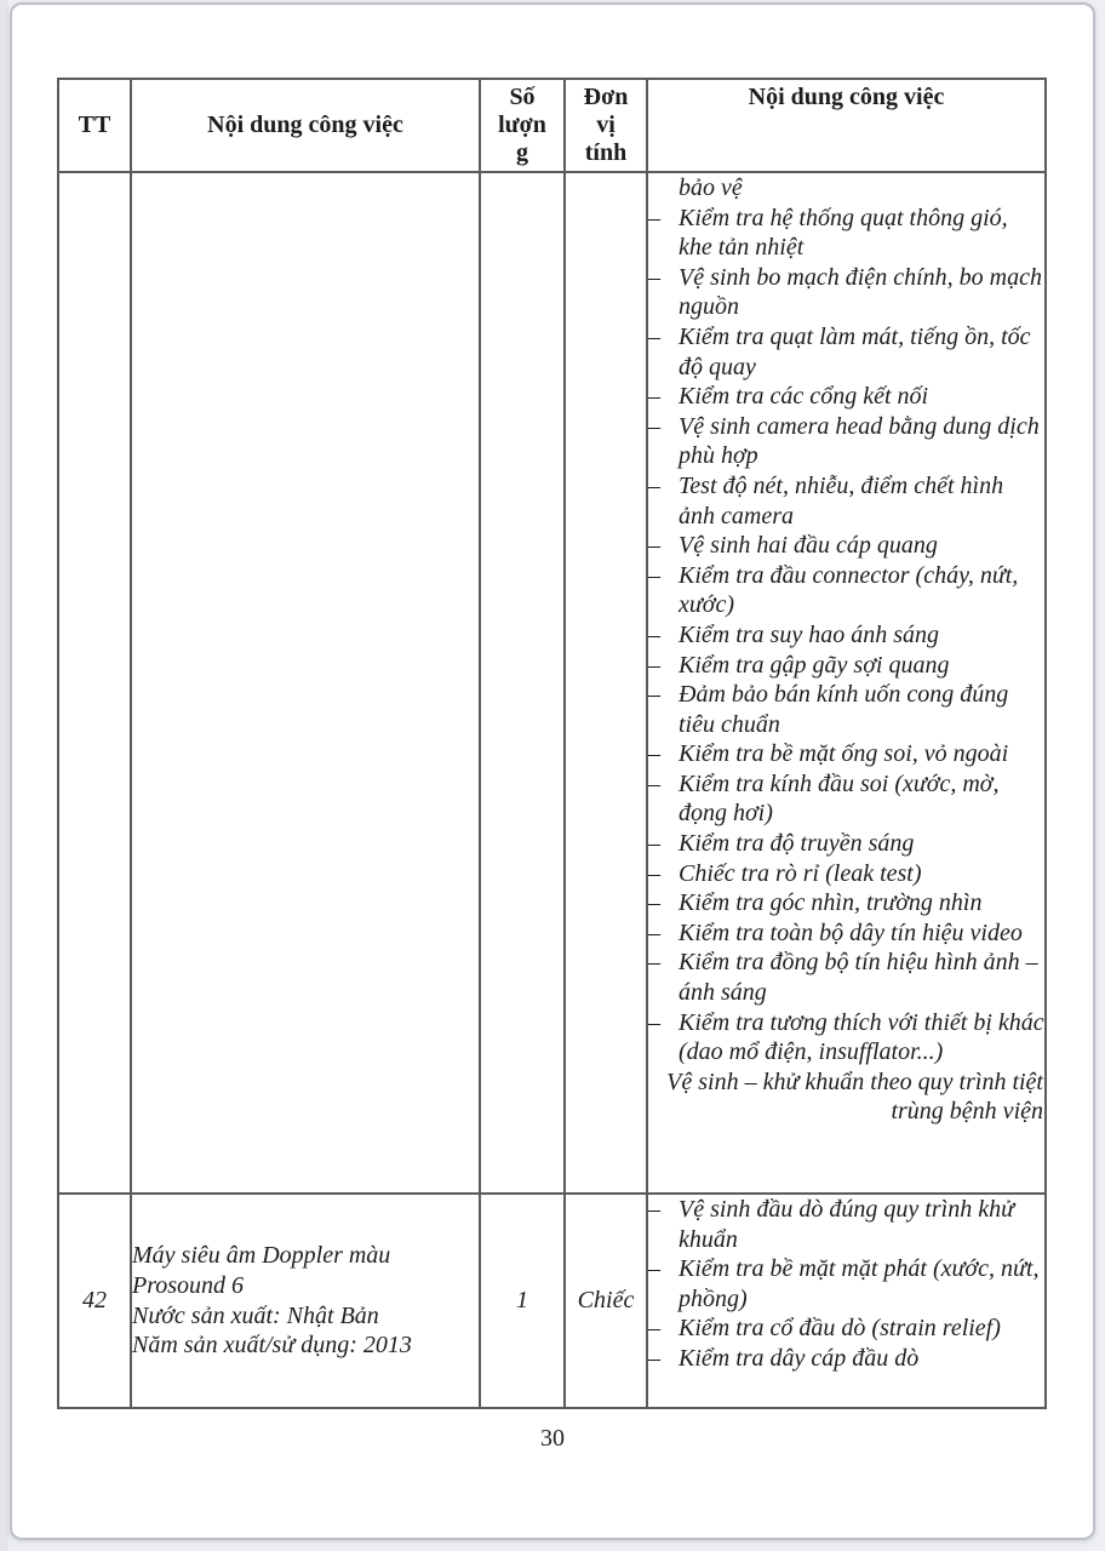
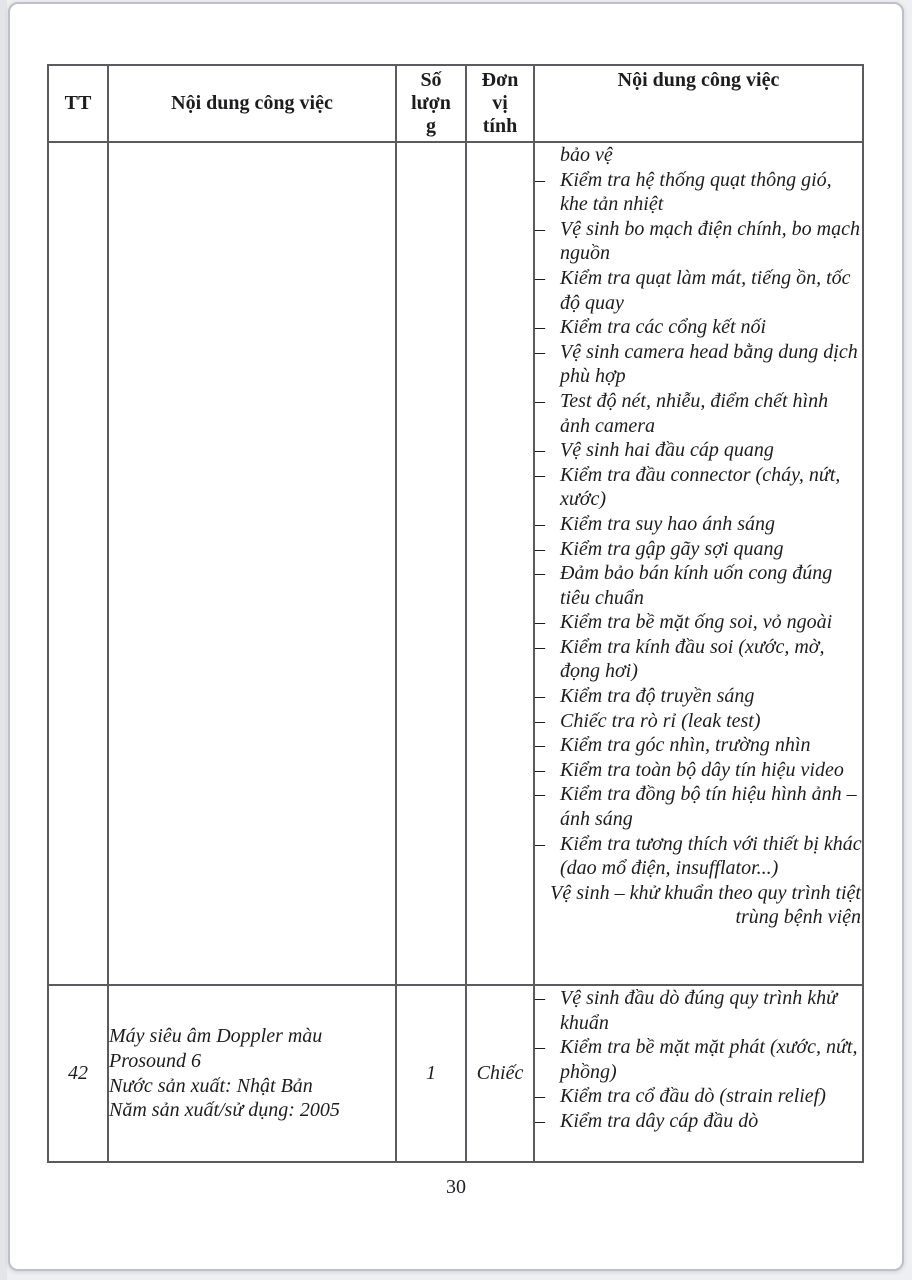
  TT	Nội dung công việc	Số lượn g	Đơn vị tính	Nội dung công việc
  				bảo vệ– Kiểm tra hệ thống quạt thông gió, khe tản nhiệt– Vệ sinh bo mạch điện chính, bo mạch nguồn– Kiểm tra quạt làm mát, tiếng ồn, tốc độ quay– Kiểm tra các cổng kết nối– Vệ sinh camera head bằng dung dịch phù hợp– Test độ nét, nhiễu, điểm chết hình ảnh camera– Vệ sinh hai đầu cáp quang– Kiểm tra đầu connector (cháy, nứt, xước)– Kiểm tra suy hao ánh sáng– Kiểm tra gập gãy sợi quang– Đảm bảo bán kính uốn cong đúng tiêu chuẩn– Kiểm tra bề mặt ống soi, vỏ ngoài– Kiểm tra kính đầu soi (xước, mờ, đọng hơi)– Kiểm tra độ truyền sáng– Chiếc tra rò rỉ (leak test)– Kiểm tra góc nhìn, trường nhìn– Kiểm tra toàn bộ dây tín hiệu video– Kiểm tra đồng bộ tín hiệu hình ảnh – ánh sáng– Kiểm tra tương thích với thiết bị khác (dao mổ điện, insufflator...)Vệ sinh – khử khuẩn theo quy trình tiệt trùng bệnh viện
- 42	Máy siêu âm Doppler màu Prosound 6Nước sản xuất: Nhật BảnNăm sản xuất/sử dụng: 2013	1	Chiếc	– Vệ sinh đầu dò đúng quy trình khử khuẩn– Kiểm tra bề mặt mặt phát (xước, nứt, phồng)– Kiểm tra cổ đầu dò (strain relief)– Kiểm tra dây cáp đầu dò
+ 42	Máy siêu âm Doppler màu Prosound 6Nước sản xuất: Nhật BảnNăm sản xuất/sử dụng: 2005	1	Chiếc	– Vệ sinh đầu dò đúng quy trình khử khuẩn– Kiểm tra bề mặt mặt phát (xước, nứt, phồng)– Kiểm tra cổ đầu dò (strain relief)– Kiểm tra dây cáp đầu dò
  30
